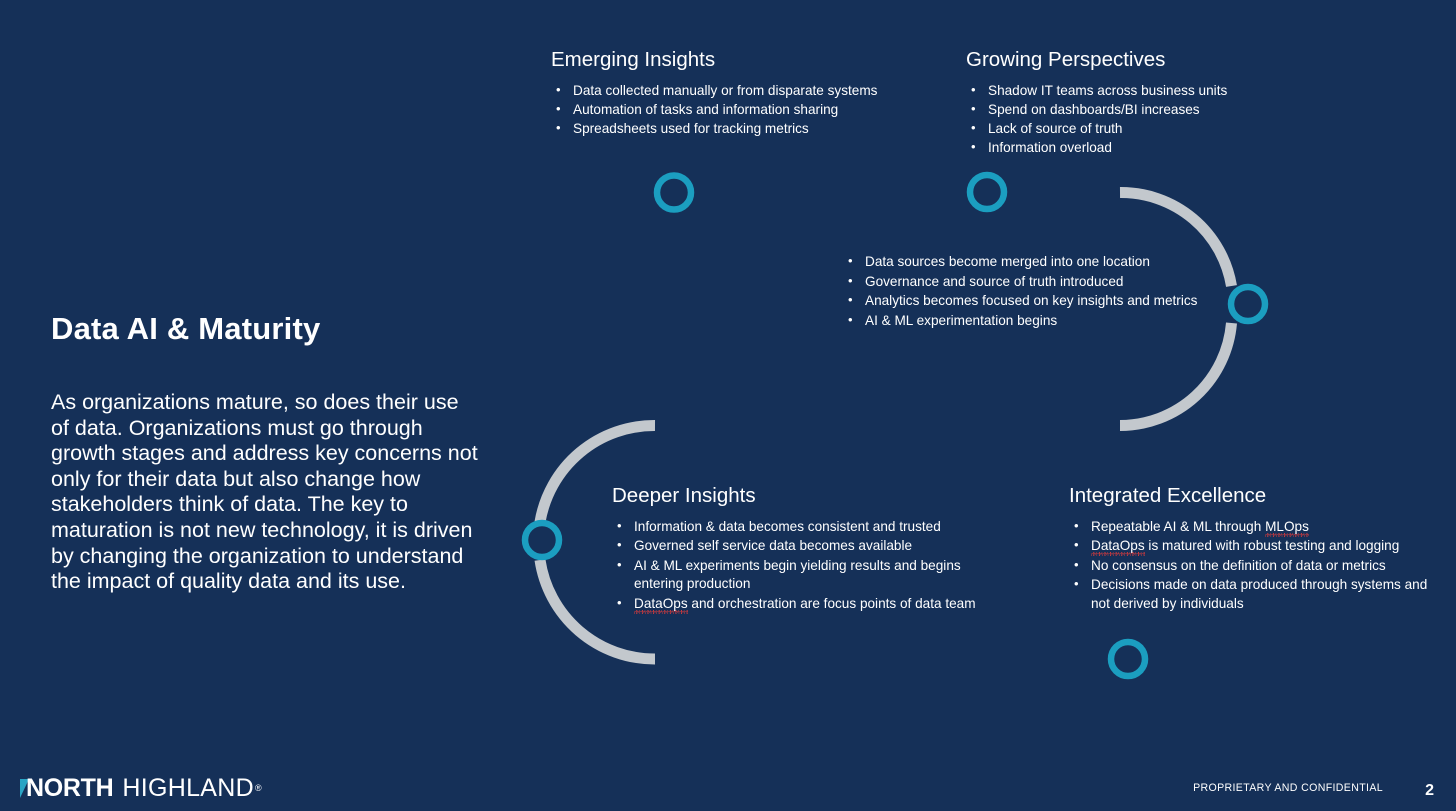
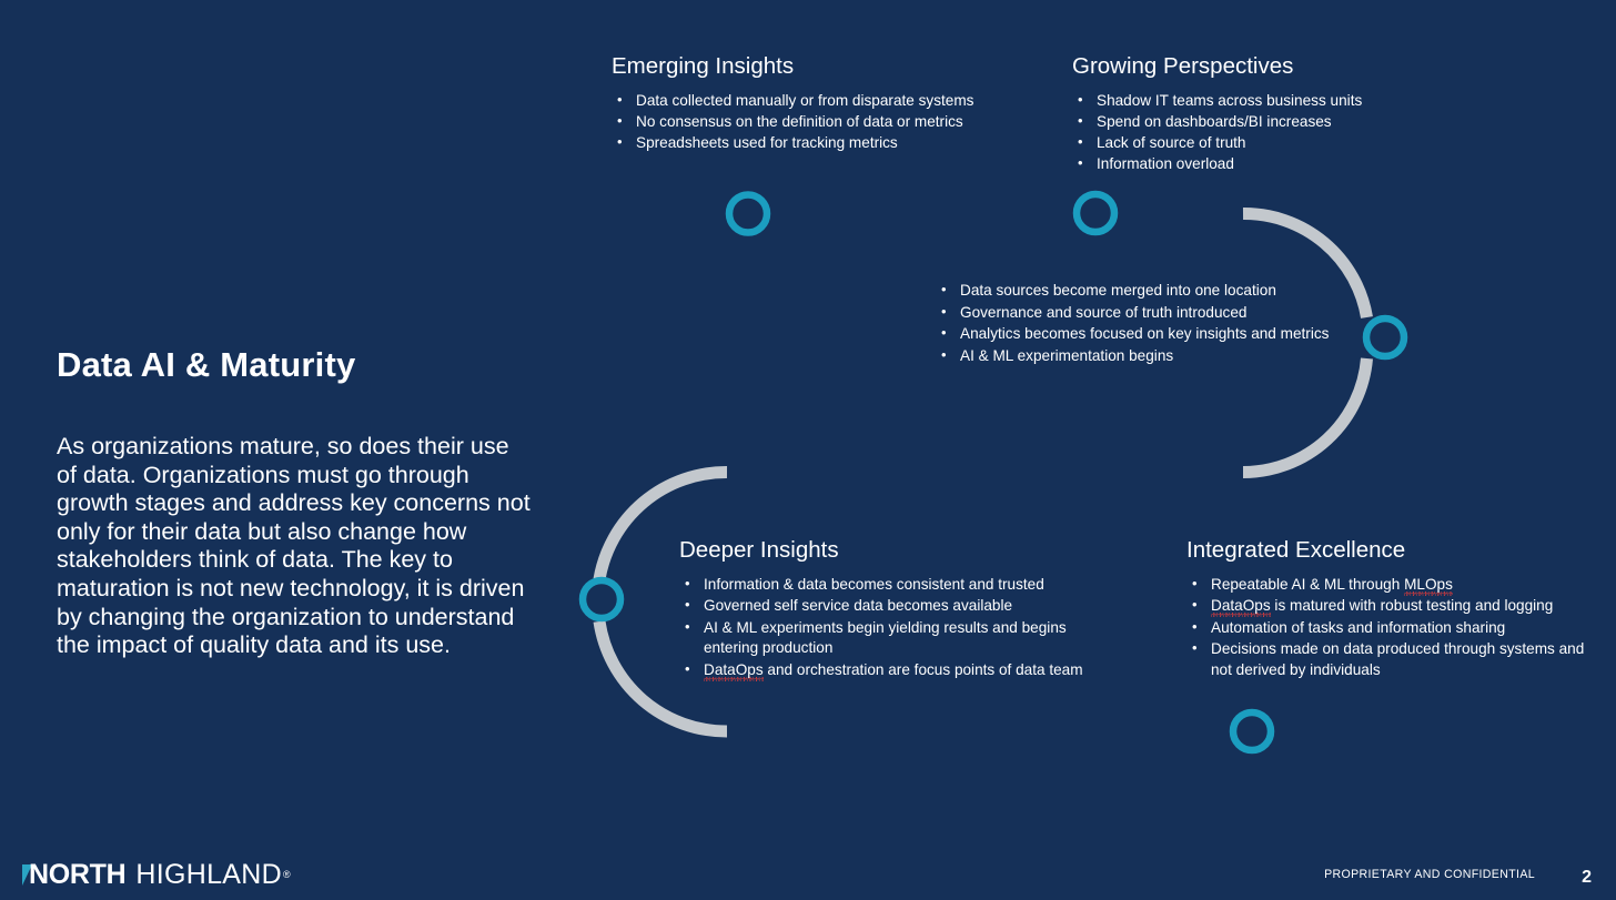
  Data AI & Maturity
  As organizations mature, so does their use of data. Organizations must go through growth stages and address key concerns not only for their data but also change how stakeholders think of data. The key to maturation is not new technology, it is driven by changing the organization to understand the impact of quality data and its use.
  Emerging Insights
  Data collected manually or from disparate systems
- Automation of tasks and information sharing
+ No consensus on the definition of data or metrics
  Spreadsheets used for tracking metrics
  Growing Perspectives
  Shadow IT teams across business units
  Spend on dashboards/BI increases
  Lack of source of truth
  Information overload
  Data sources become merged into one location
  Governance and source of truth introduced
  Analytics becomes focused on key insights and metrics
  AI & ML experimentation begins
  Deeper Insights
  Information & data becomes consistent and trusted
  Governed self service data becomes available
  AI & ML experiments begin yielding results and begins entering production
  DataOps and orchestration are focus points of data team
  Integrated Excellence
  Repeatable AI & ML through MLOps
  DataOps is matured with robust testing and logging
- No consensus on the definition of data or metrics
+ Automation of tasks and information sharing
  Decisions made on data produced through systems and not derived by individuals
  NORTH
  HIGHLAND
  ®
  PROPRIETARY AND CONFIDENTIAL
  2
